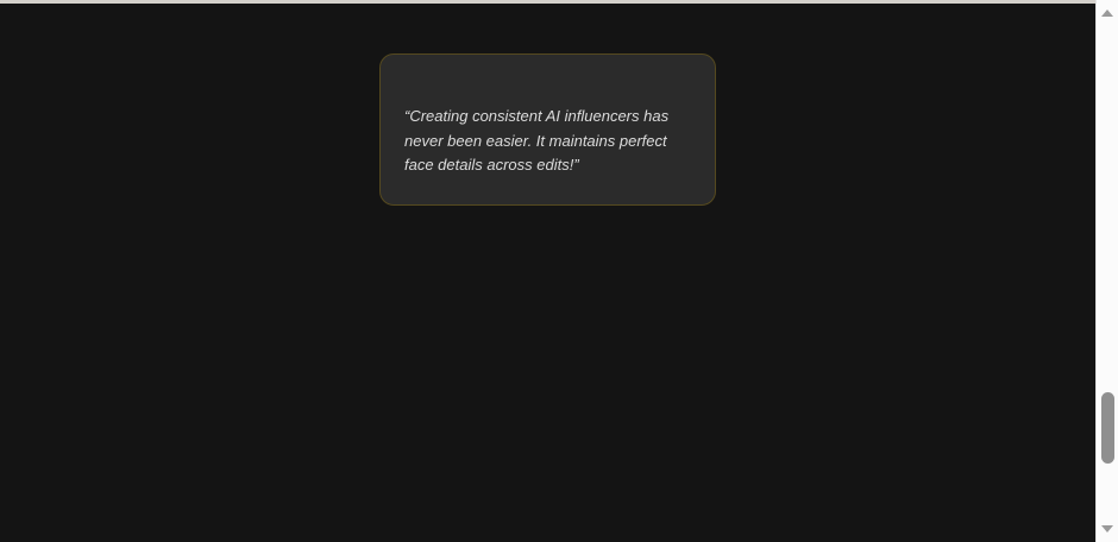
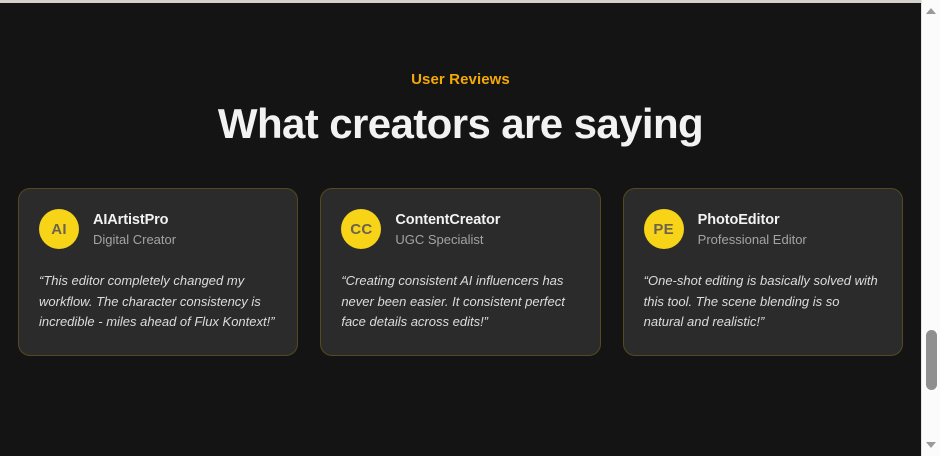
+ User Reviews
+ What creators are saying
+ AI
+ AIArtistPro
+ Digital Creator
+ “This editor completely changed my workflow. The character consistency is incredible - miles ahead of Flux Kontext!”
+ CC
+ ContentCreator
+ UGC Specialist
- “Creating consistent AI influencers has never been easier. It maintains perfect face details across edits!”
+ “Creating consistent AI influencers has never been easier. It consistent perfect face details across edits!”
+ PE
+ PhotoEditor
+ Professional Editor
+ “One-shot editing is basically solved with this tool. The scene blending is so natural and realistic!”
